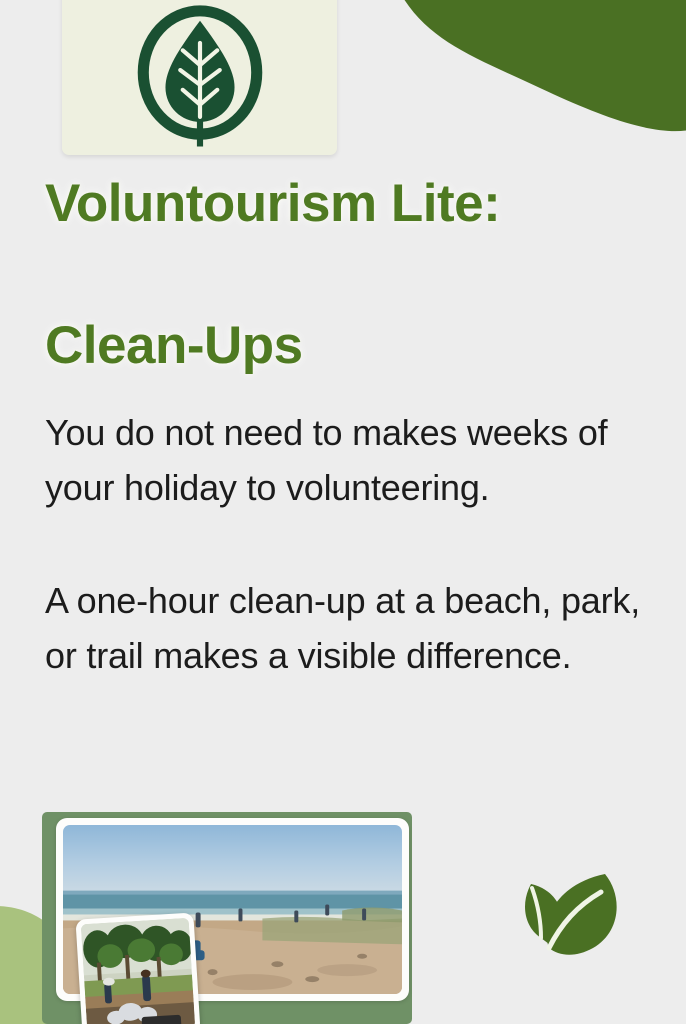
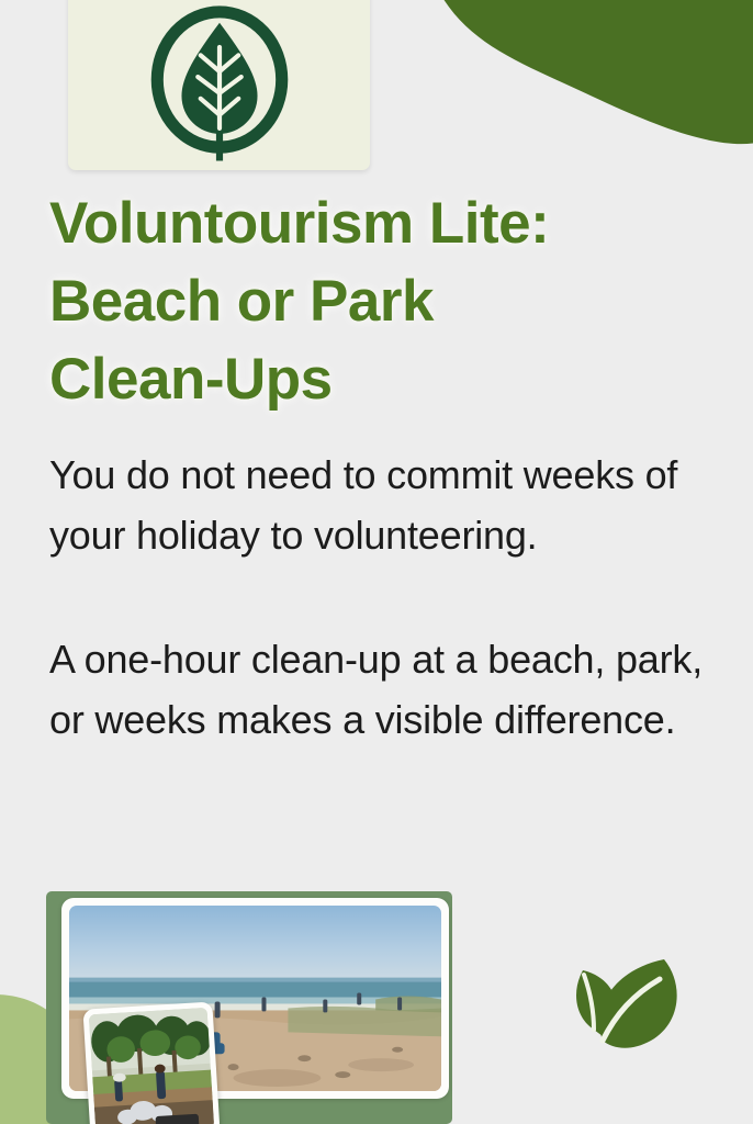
  Voluntourism Lite:
+ Beach or Park
  Clean-Ups
- You do not need to makes weeks of your holiday to volunteering.
+ You do not need to commit weeks of your holiday to volunteering.
- A one-hour clean-up at a beach, park, or trail makes a visible difference.
+ A one-hour clean-up at a beach, park, or weeks makes a visible difference.
